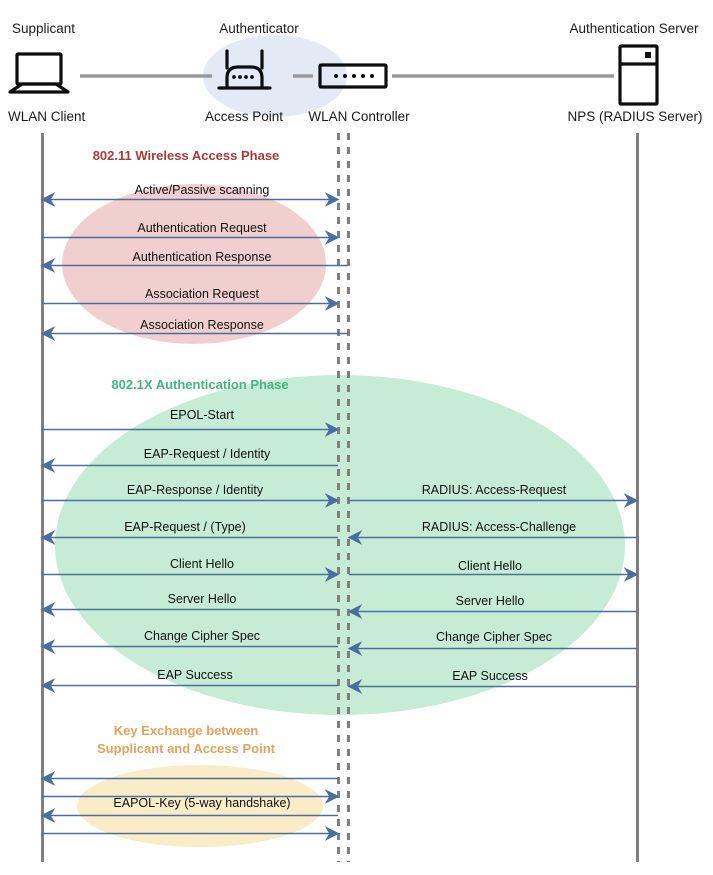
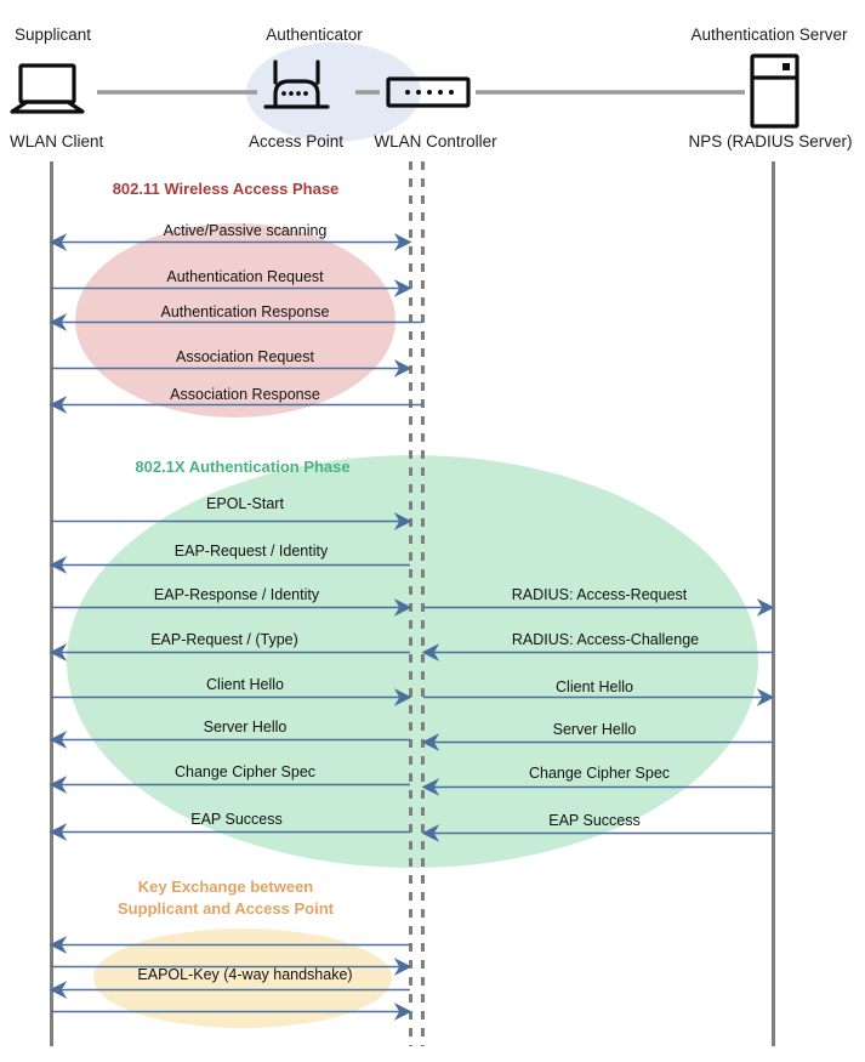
  Supplicant
  WLAN Client
  Authenticator
  Access Point
  WLAN Controller
  Authentication Server
  NPS (RADIUS Server)
  802.11 Wireless Access Phase
  Active/Passive scanning
  Authentication Request
  Authentication Response
  Association Request
  Association Response
  802.1X Authentication Phase
  EPOL-Start
  EAP-Request / Identity
  EAP-Response / Identity
  RADIUS: Access-Request
  EAP-Request / (Type)
  RADIUS: Access-Challenge
  Client Hello
  Client Hello
  Server Hello
  Server Hello
  Change Cipher Spec
  Change Cipher Spec
  EAP Success
  EAP Success
  Key Exchange between
  Supplicant and Access Point
- EAPOL-Key (5-way handshake)
+ EAPOL-Key (4-way handshake)
